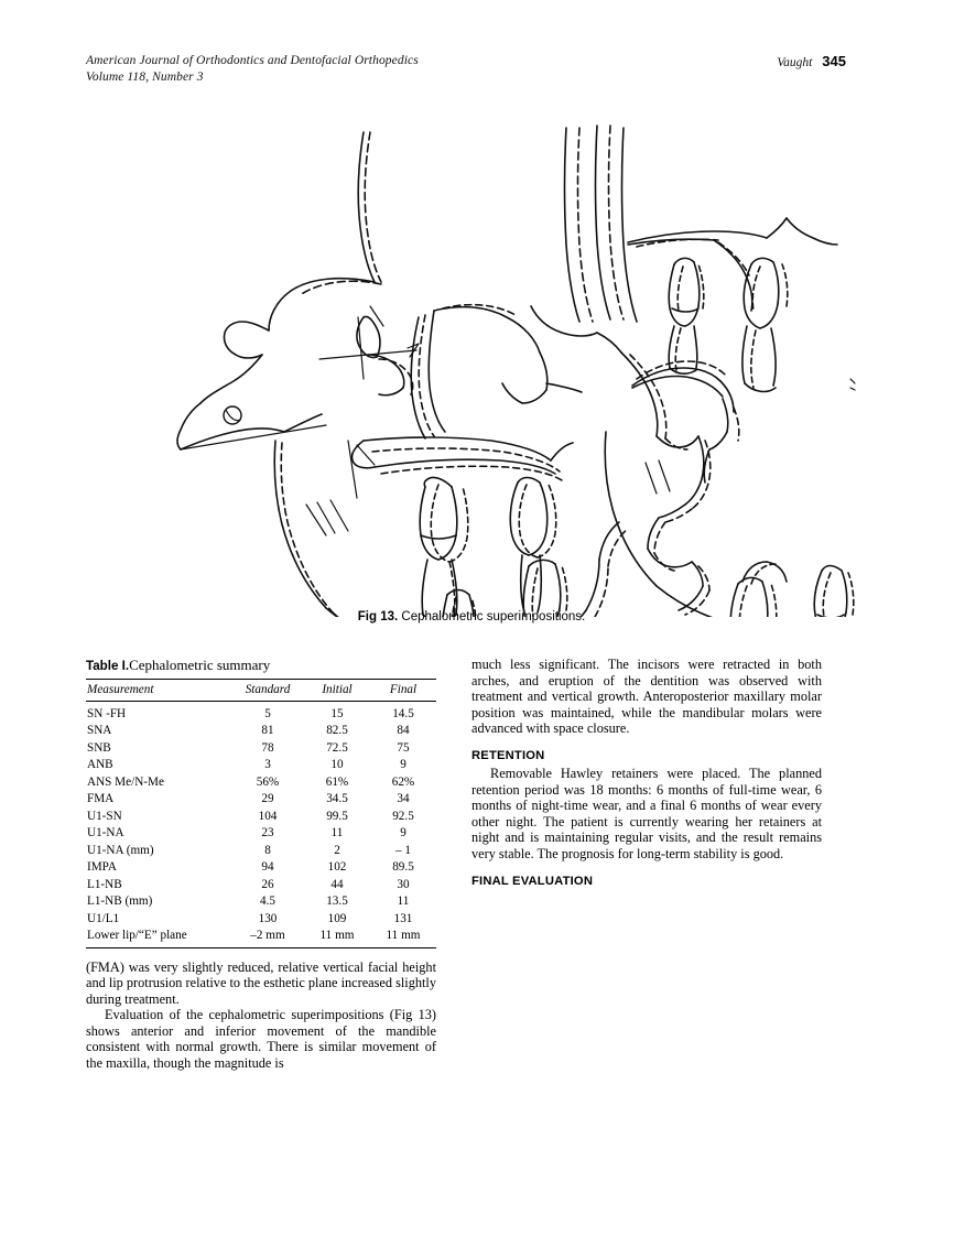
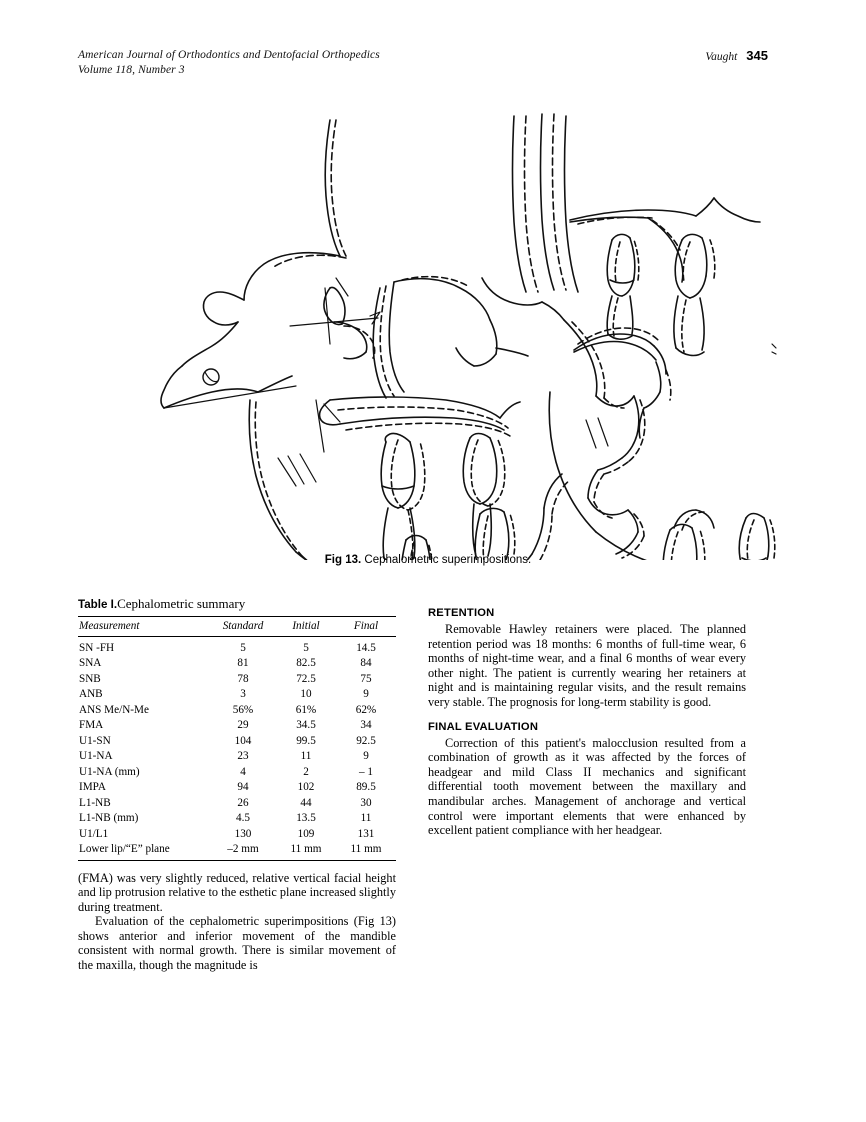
  American Journal of Orthodontics and Dentofacial Orthopedics
  Volume 118, Number 3
  Vaught
  345
  Fig 13. Cephalometric superimpositions.
  Table I.Cephalometric summary
  Measurement	Standard	Initial	Final
- SN -FH	5	15	14.5
+ SN -FH	5	5	14.5
  SNA	81	82.5	84
  SNB	78	72.5	75
  ANB	3	10	9
  ANS Me/N-Me	56%	61%	62%
  FMA	29	34.5	34
  U1-SN	104	99.5	92.5
  U1-NA	23	11	9
- U1-NA (mm)	8	2	– 1
+ U1-NA (mm)	4	2	– 1
  IMPA	94	102	89.5
  L1-NB	26	44	30
  L1-NB (mm)	4.5	13.5	11
  U1/L1	130	109	131
  Lower lip/“E” plane	–2 mm	11 mm	11 mm
  (FMA) was very slightly reduced, relative vertical facial height and lip protrusion relative to the esthetic plane increased slightly during treatment.
  Evaluation of the cephalometric superimpositions (Fig 13) shows anterior and inferior movement of the mandible consistent with normal growth. There is similar movement of the maxilla, though the magnitude is
- much less significant. The incisors were retracted in both arches, and eruption of the dentition was observed with treatment and vertical growth. Anteroposterior maxillary molar position was maintained, while the mandibular molars were advanced with space closure.
  RETENTION
  Removable Hawley retainers were placed. The planned retention period was 18 months: 6 months of full-time wear, 6 months of night-time wear, and a final 6 months of wear every other night. The patient is currently wearing her retainers at night and is maintaining regular visits, and the result remains very stable. The prognosis for long-term stability is good.
  FINAL EVALUATION
+ Correction of this patient's malocclusion resulted from a combination of growth as it was affected by the forces of headgear and mild Class II mechanics and significant differential tooth movement between the maxillary and mandibular arches. Management of anchorage and vertical control were important elements that were enhanced by excellent patient compliance with her headgear.
